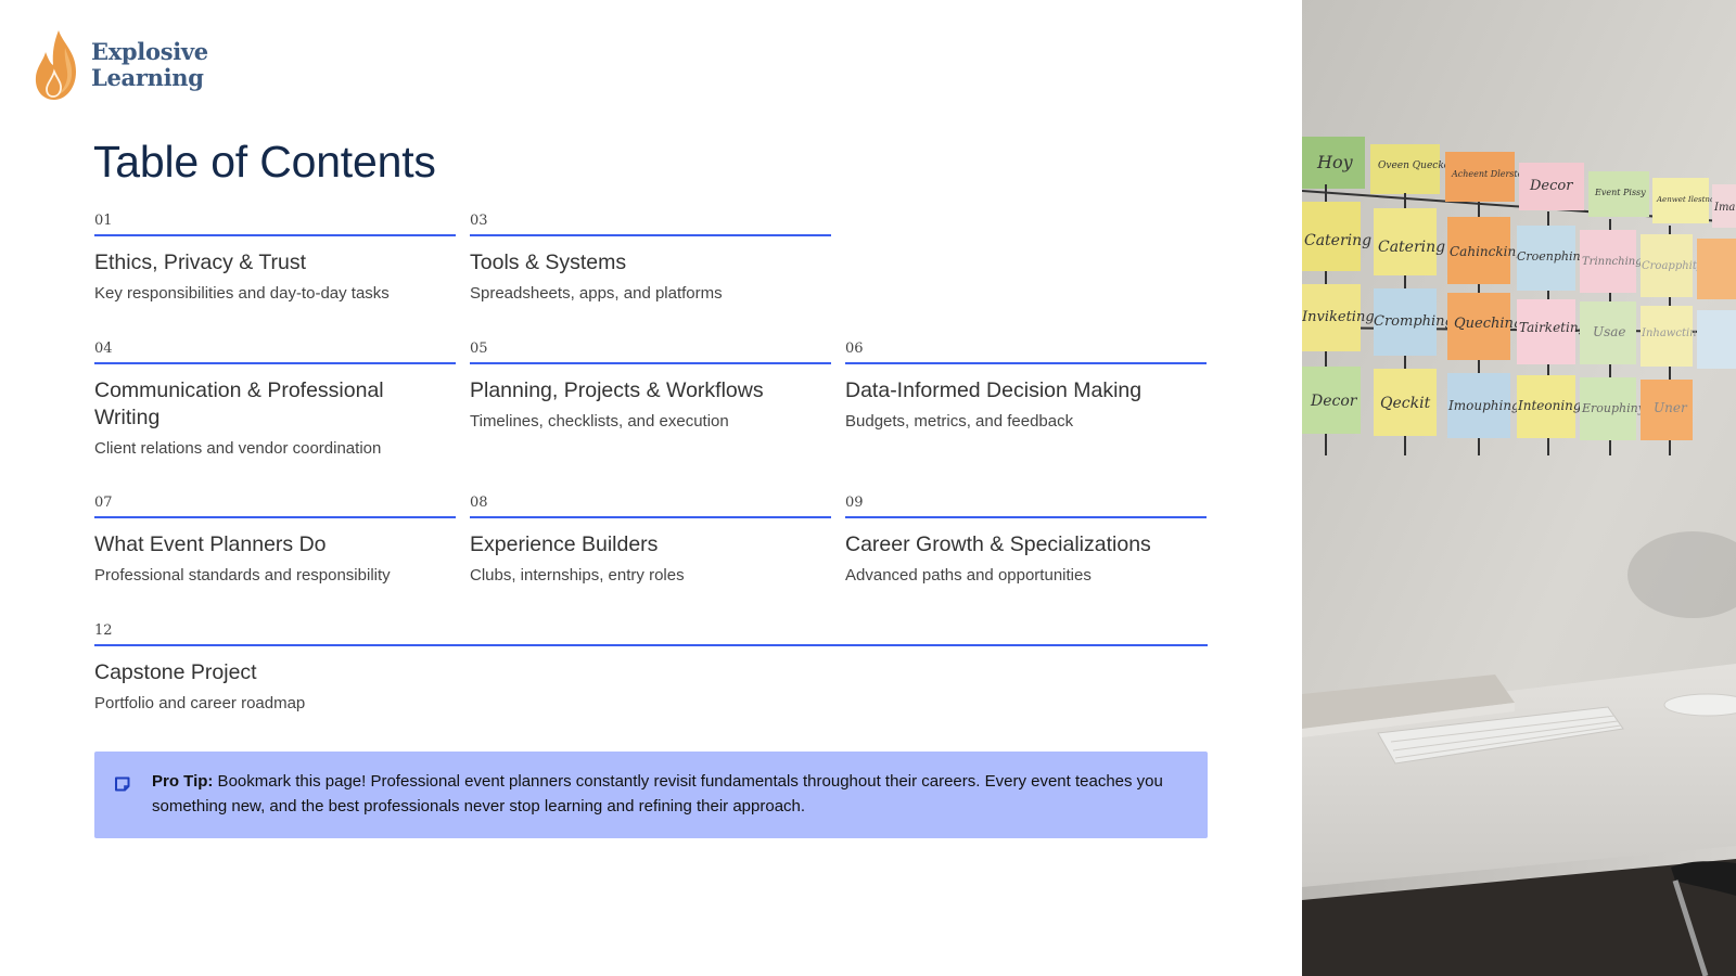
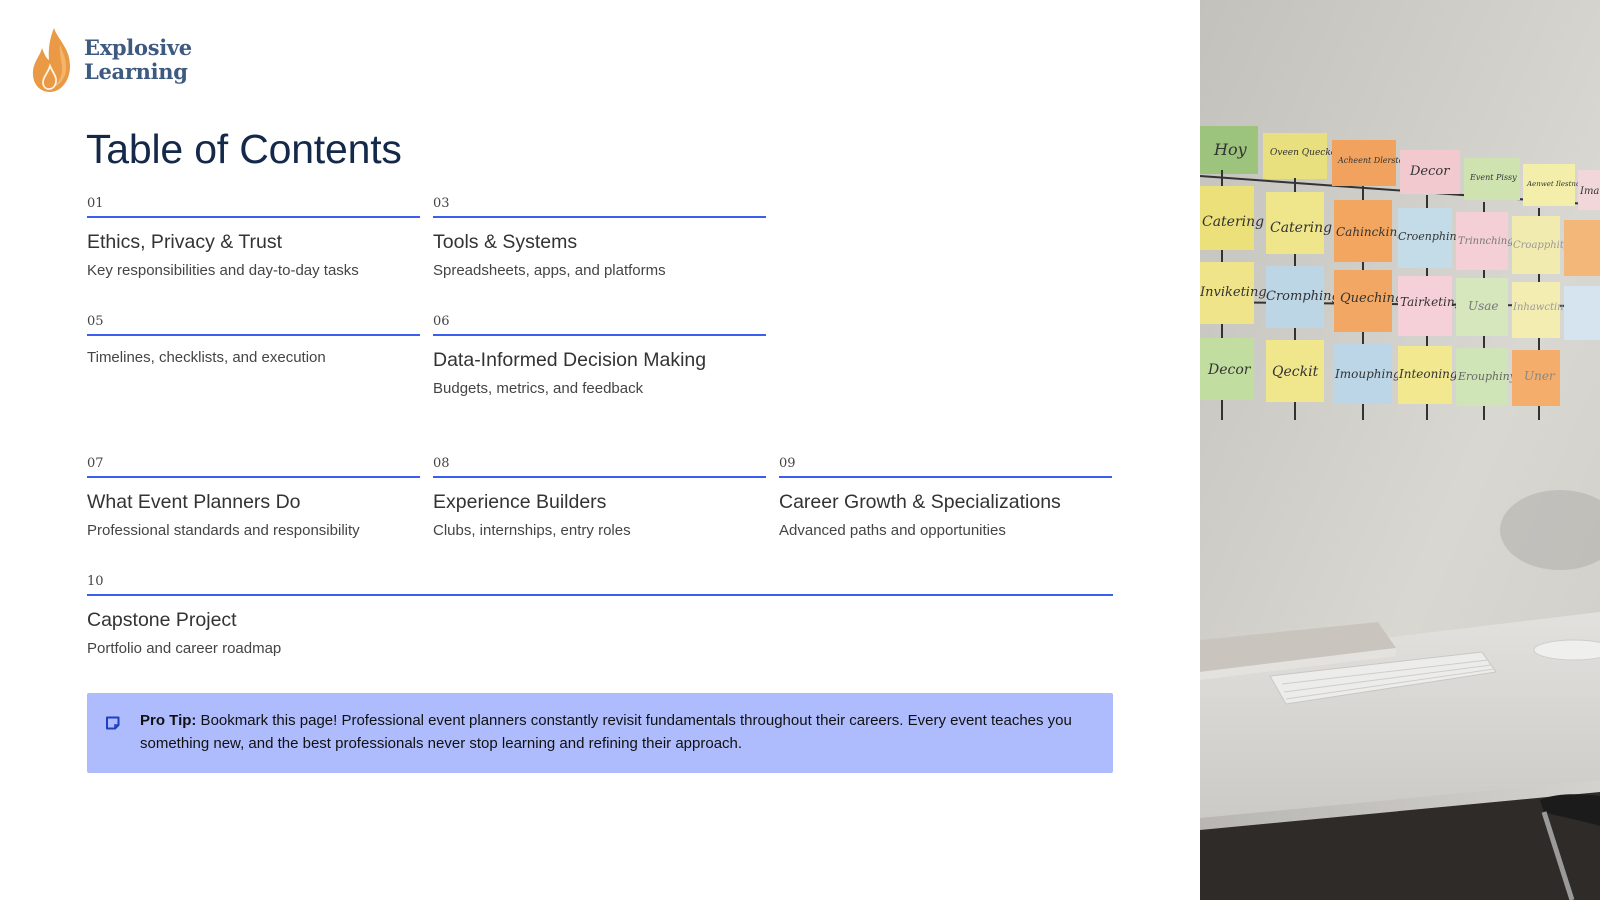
  Explosive
  Learning
  Table of Contents
  01
  Ethics, Privacy & Trust
  Key responsibilities and day-to-day tasks
  03
  Tools & Systems
  Spreadsheets, apps, and platforms
- 04
- Communication & Professional Writing
- Client relations and vendor coordination
  05
- Planning, Projects & Workflows
  Timelines, checklists, and execution
  06
  Data-Informed Decision Making
  Budgets, metrics, and feedback
  07
  What Event Planners Do
  Professional standards and responsibility
  08
  Experience Builders
  Clubs, internships, entry roles
  09
  Career Growth & Specializations
  Advanced paths and opportunities
- 12
+ 10
  Capstone Project
  Portfolio and career roadmap
  Pro Tip: Bookmark this page! Professional event planners constantly revisit fundamentals throughout their careers. Every event teaches you something new, and the best professionals never stop learning and refining their approach.
  Hoy
  Oveen Queck
  Acheent Dlerst
  Decor
  Event Pissy
  Aenwet Ilestn
  Ima
  Catering
  Catering
  Cahinckin
  Croenphin
  Trinnching
  Croapphit
  Inviketing
  Cromphin
  Quechin
  Tairketin
  Usae
  Inhawctin
  Decor
  Qeckit
  Imouphing
  Inteoning
  Erouphin
  Uner
